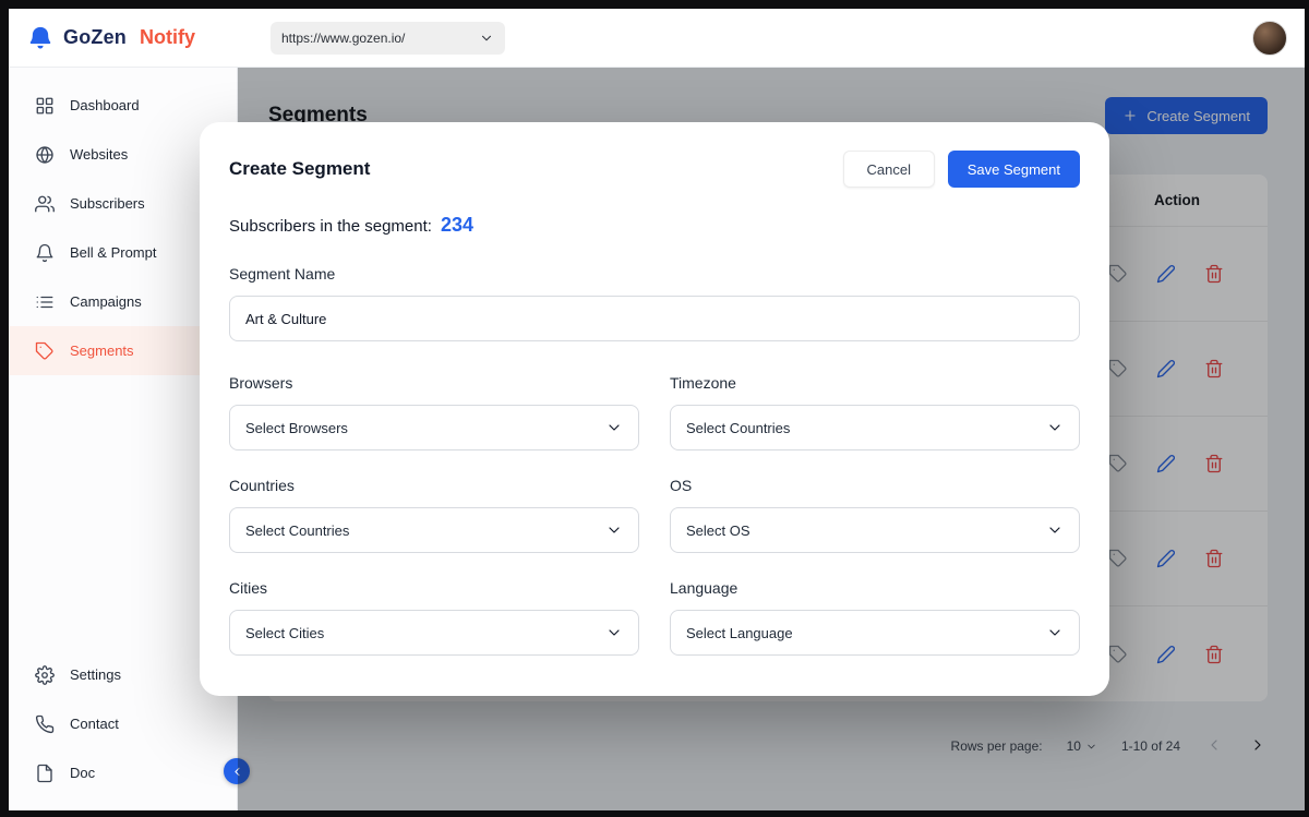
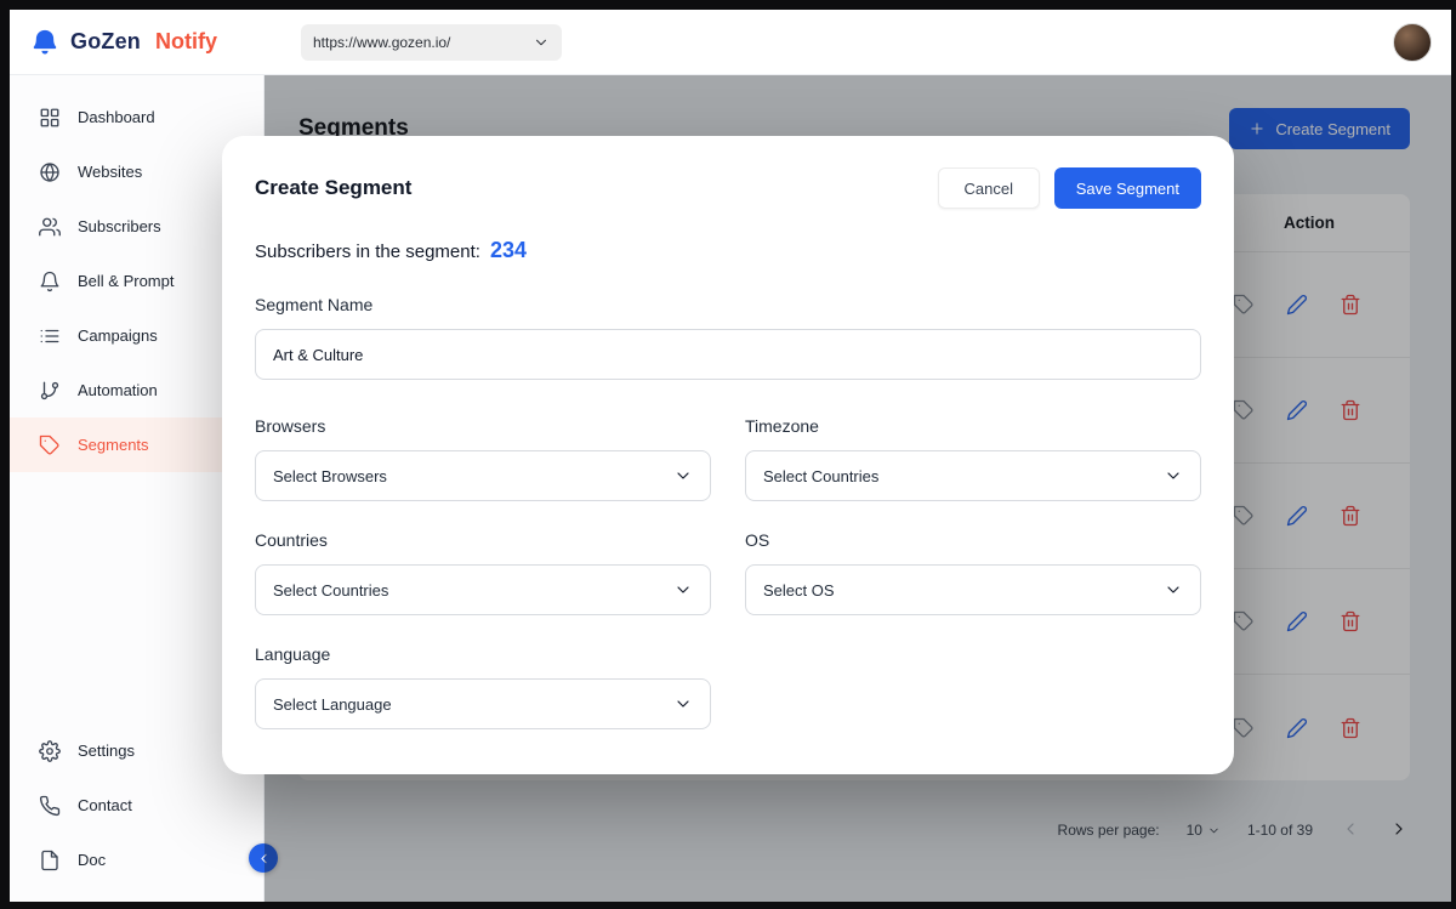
  GoZen
  Notify
  https://www.gozen.io/
  Dashboard
  Websites
  Subscribers
  Bell & Prompt
  Campaigns
+ Automation
  Segments
  Settings
  Contact
  Doc
  Segments
  Create Segment
  Action
  Rows per page:
  10
- 1-10 of 24
+ 1-10 of 39
  Create Segment
  Cancel
  Save Segment
  Subscribers in the segment:
  234
  Segment Name
  Art & Culture
  Browsers
  Select Browsers
  Timezone
  Select Countries
  Countries
  Select Countries
  OS
  Select OS
- Cities
- Select Cities
  Language
  Select Language
